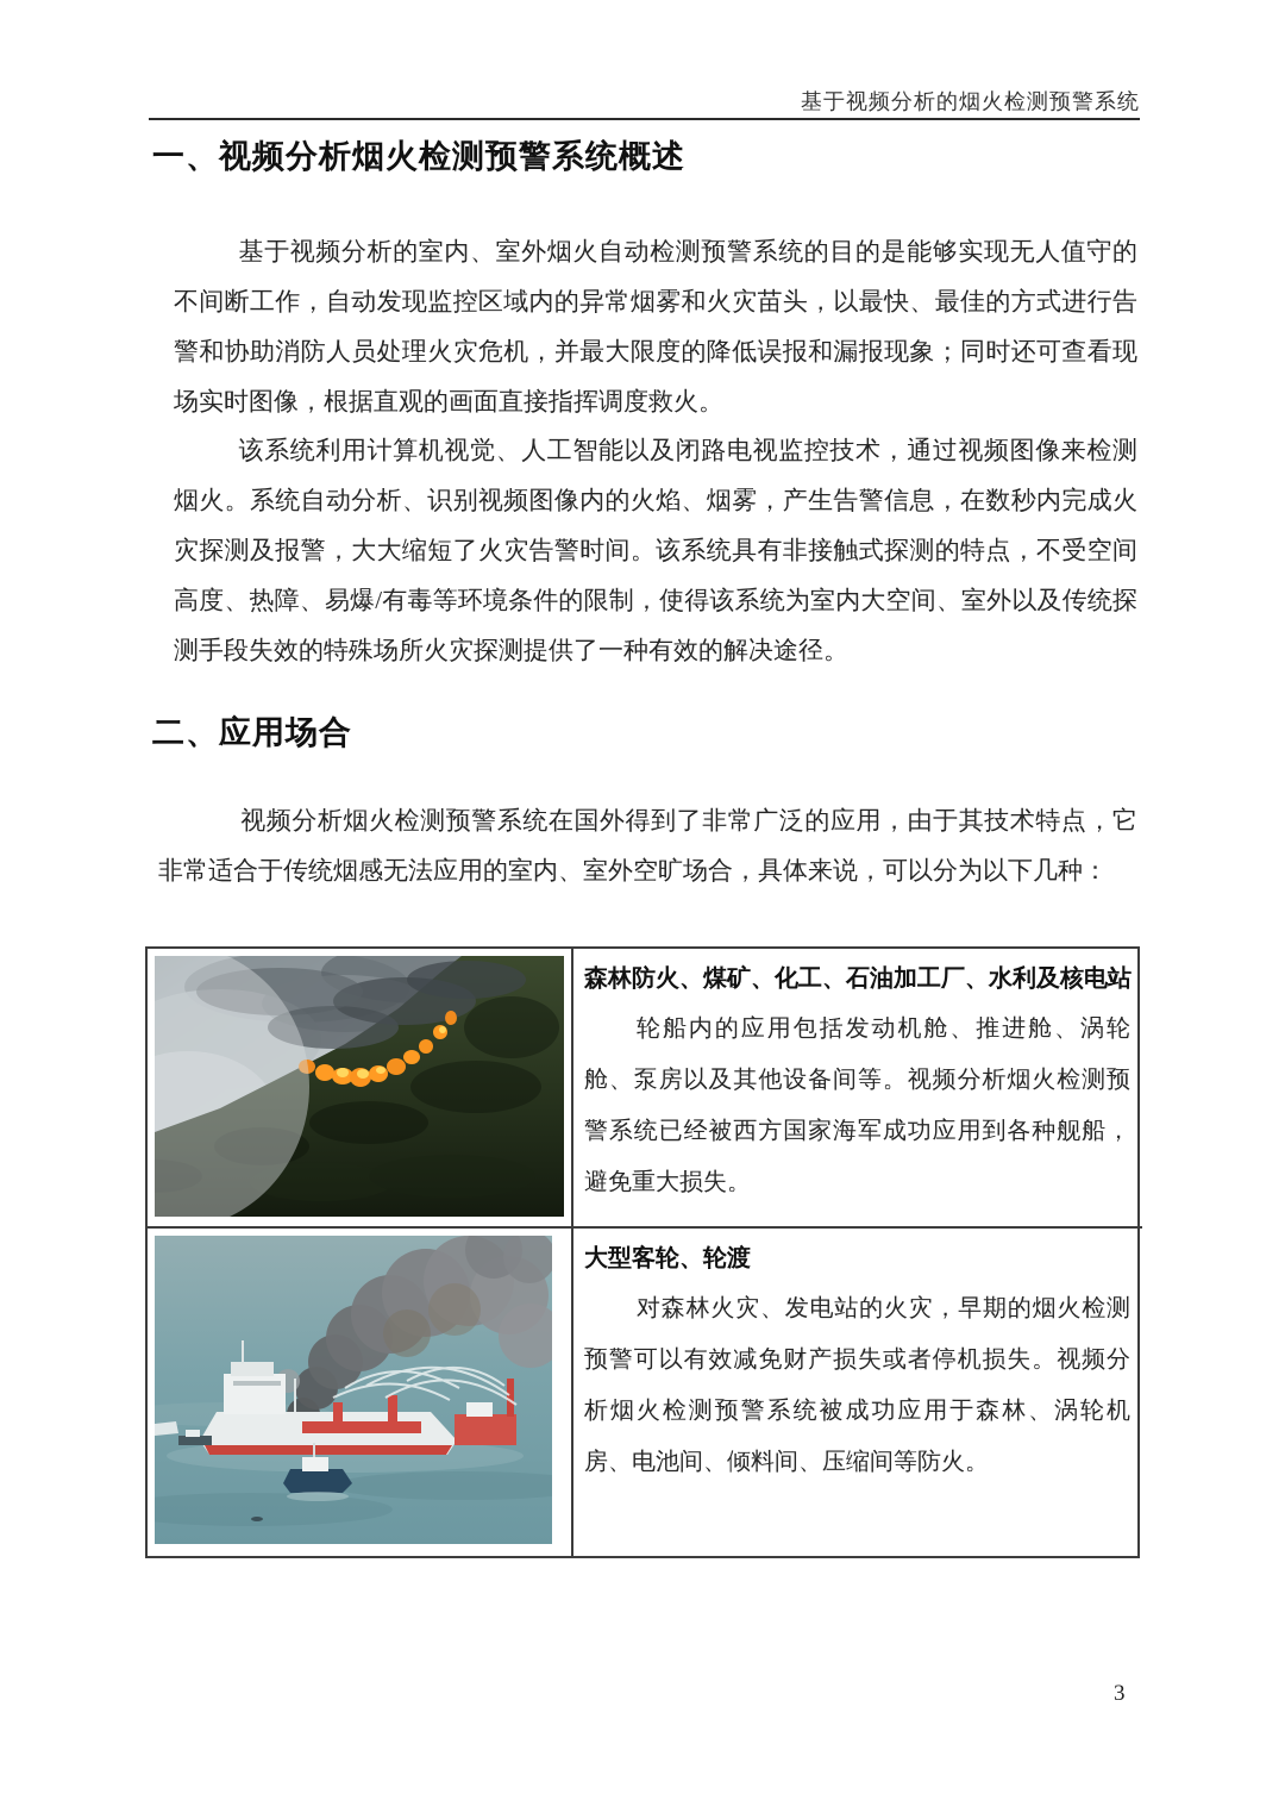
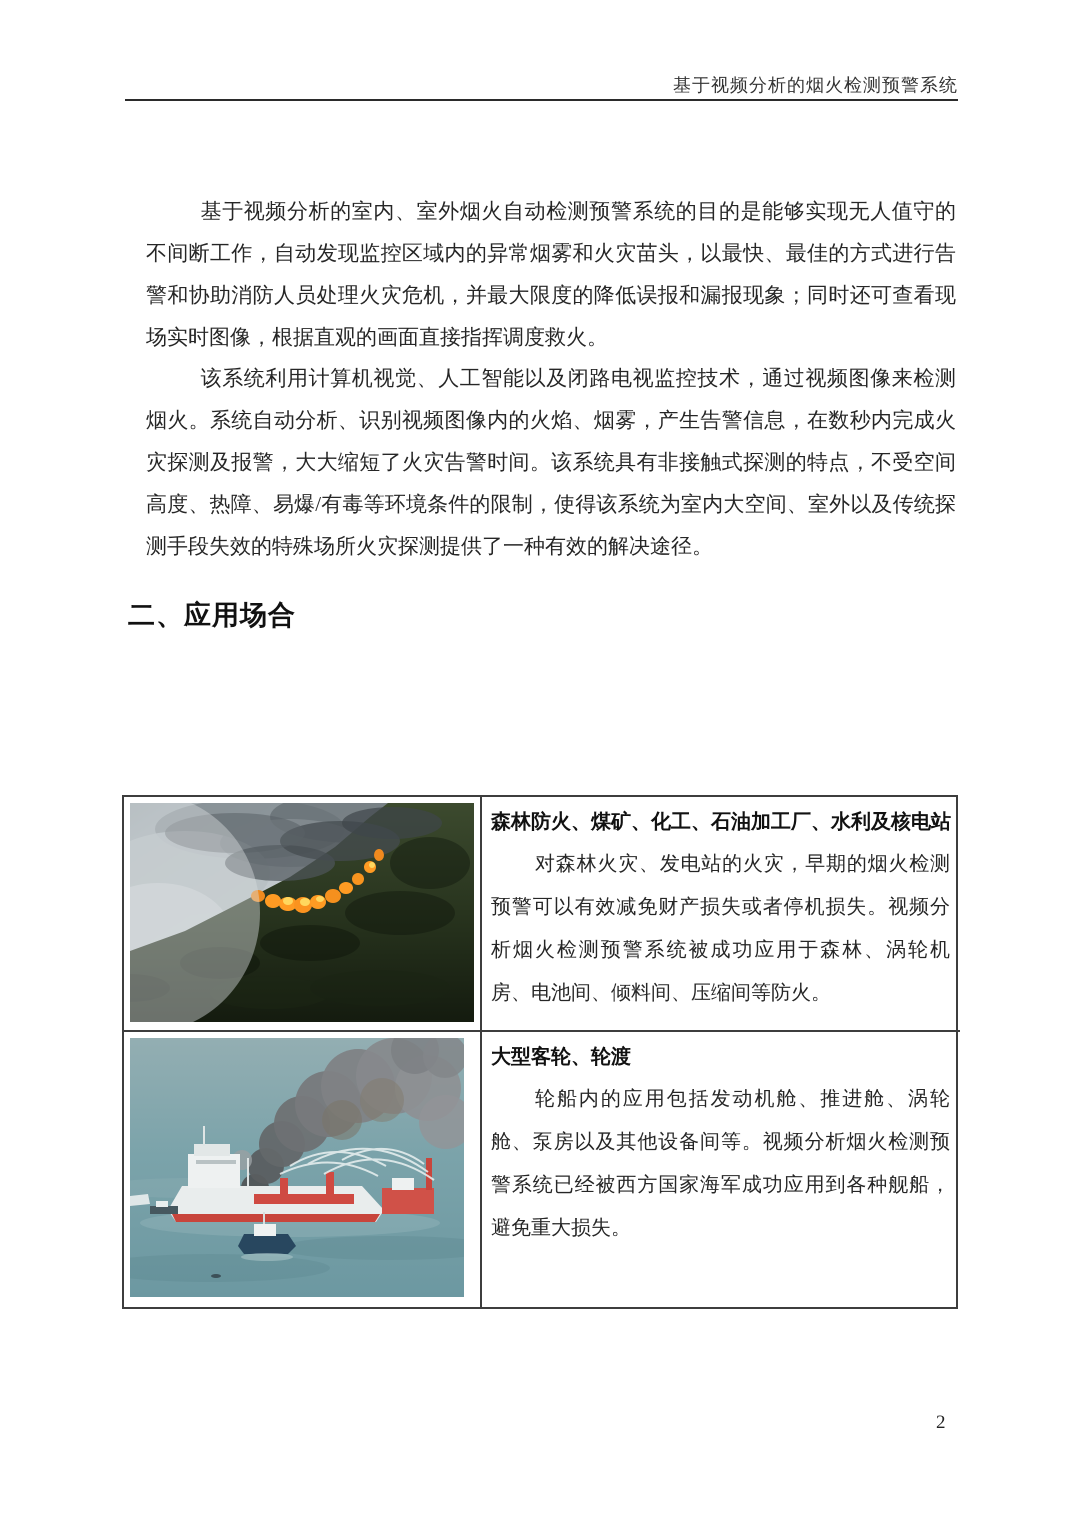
  基于视频分析的烟火检测预警系统
- 一、视频分析烟火检测预警系统概述
  基于视频分析的室内、室外烟火自动检测预警系统的目的是能够实现无人值守的不间断工作，自动发现监控区域内的异常烟雾和火灾苗头，以最快、最佳的方式进行告警和协助消防人员处理火灾危机，并最大限度的降低误报和漏报现象；同时还可查看现场实时图像，根据直观的画面直接指挥调度救火。
  该系统利用计算机视觉、人工智能以及闭路电视监控技术，通过视频图像来检测烟火。系统自动分析、识别视频图像内的火焰、烟雾，产生告警信息，在数秒内完成火灾探测及报警，大大缩短了火灾告警时间。该系统具有非接触式探测的特点，不受空间高度、热障、易爆/有毒等环境条件的限制，使得该系统为室内大空间、室外以及传统探测手段失效的特殊场所火灾探测提供了一种有效的解决途径。
  二、应用场合
- 视频分析烟火检测预警系统在国外得到了非常广泛的应用，由于其技术特点，它非常适合于传统烟感无法应用的室内、室外空旷场合，具体来说，可以分为以下几种：
  森林防火、煤矿、化工、石油加工厂、水利及核电站
- 轮船内的应用包括发动机舱、推进舱、涡轮舱、泵房以及其他设备间等。视频分析烟火检测预警系统已经被西方国家海军成功应用到各种舰船，避免重大损失。
+ 对森林火灾、发电站的火灾，早期的烟火检测预警可以有效减免财产损失或者停机损失。视频分析烟火检测预警系统被成功应用于森林、涡轮机房、电池间、倾料间、压缩间等防火。
  大型客轮、轮渡
- 对森林火灾、发电站的火灾，早期的烟火检测预警可以有效减免财产损失或者停机损失。视频分析烟火检测预警系统被成功应用于森林、涡轮机房、电池间、倾料间、压缩间等防火。
+ 轮船内的应用包括发动机舱、推进舱、涡轮舱、泵房以及其他设备间等。视频分析烟火检测预警系统已经被西方国家海军成功应用到各种舰船，避免重大损失。
- 3
+ 2
